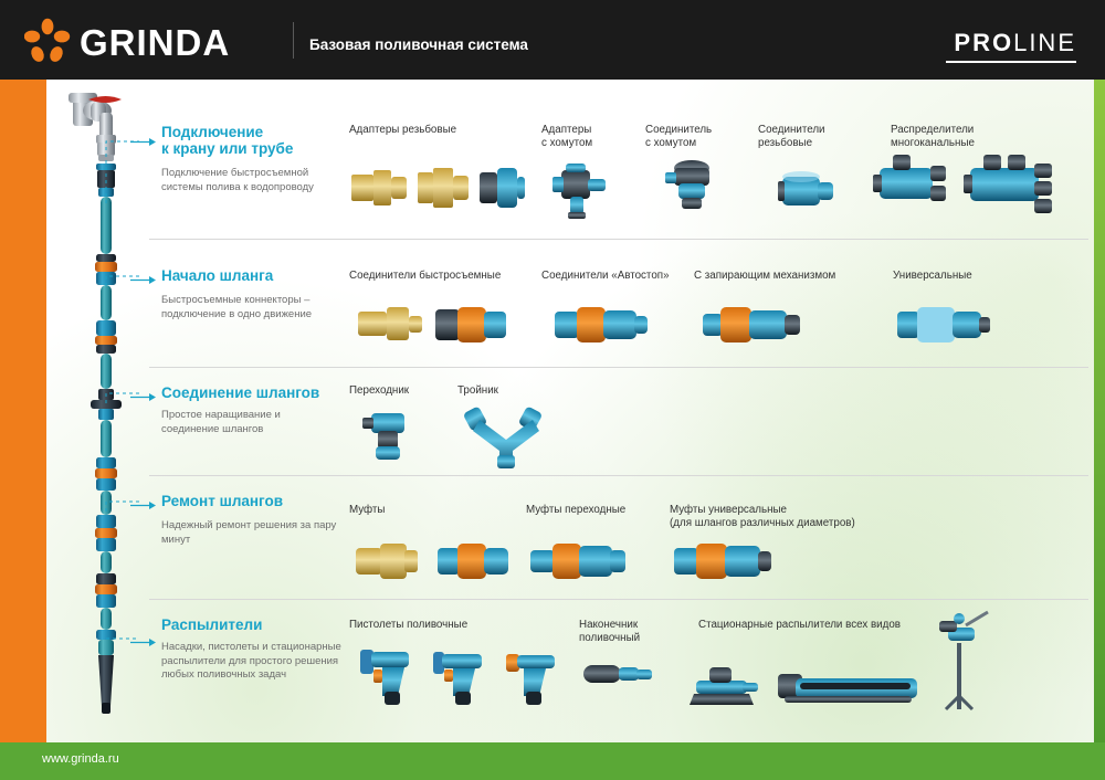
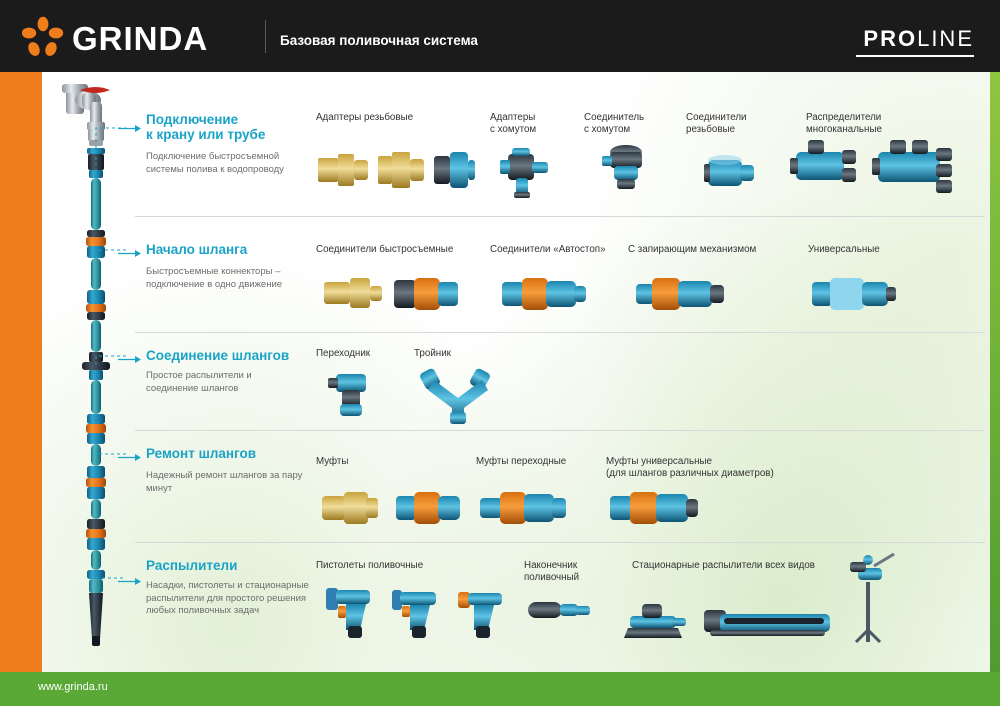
  GRINDA
  Базовая поливочная система
  PROLINE
  www.grinda.ru
  Подключение
  к крану или трубе
  Подключение быстросъемной системы полива к водопроводу
  Адаптеры резьбовые
  Адаптеры
  с хомутом
  Соединитель
  с хомутом
  Соединители
  резьбовые
  Распределители
  многоканальные
  Начало шланга
  Быстросъемные коннекторы – подключение в одно движение
  Соединители быстросъемные
  Соединители «Автостоп»
  С запирающим механизмом
  Универсальные
  Соединение шлангов
- Простое наращивание и соединение шлангов
+ Простое распылители и соединение шлангов
  Переходник
  Тройник
  Ремонт шлангов
- Надежный ремонт решения за пару минут
+ Надежный ремонт шлангов за пару минут
  Муфты
  Муфты переходные
  Муфты универсальные
  (для шлангов различных диаметров)
  Распылители
  Насадки, пистолеты и стационарные распылители для простого решения любых поливочных задач
  Пистолеты поливочные
  Наконечник
  поливочный
  Стационарные распылители всех видов
